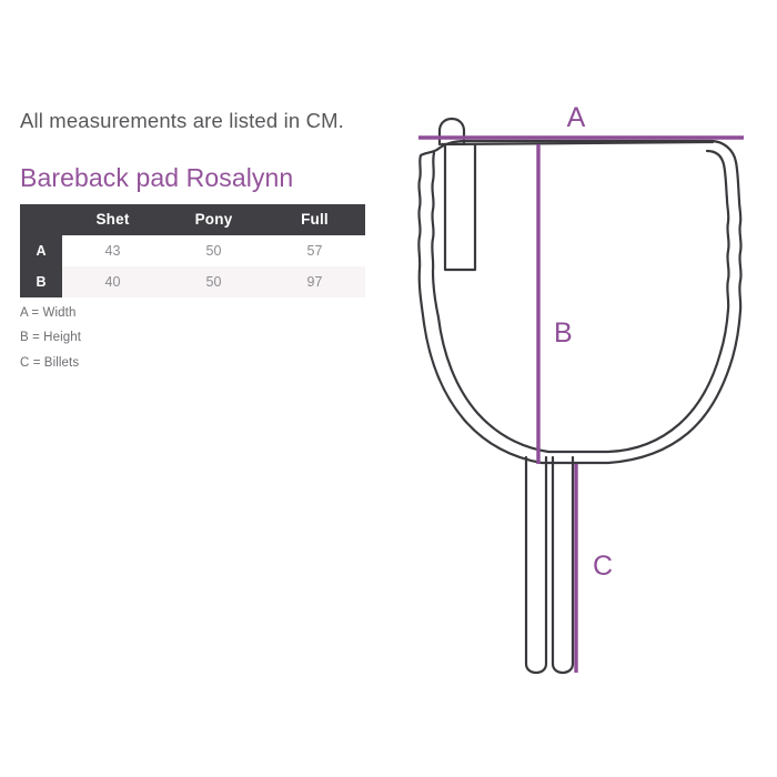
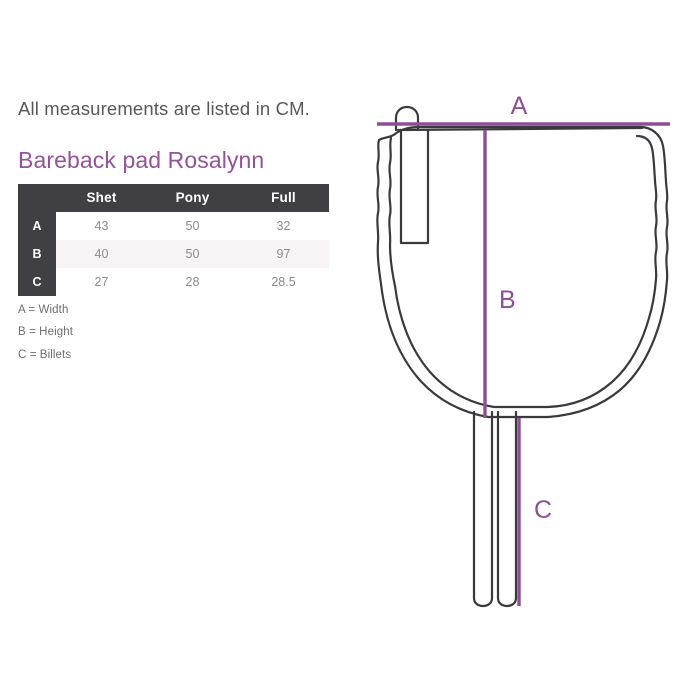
  All measurements are listed in CM.
  Bareback pad Rosalynn
  	Shet	Pony	Full
- A	43	50	57
+ A	43	50	32
  B	40	50	97
+ C	27	28	28.5
  A = Width
  B = Height
  C = Billets
  A
  B
  C
